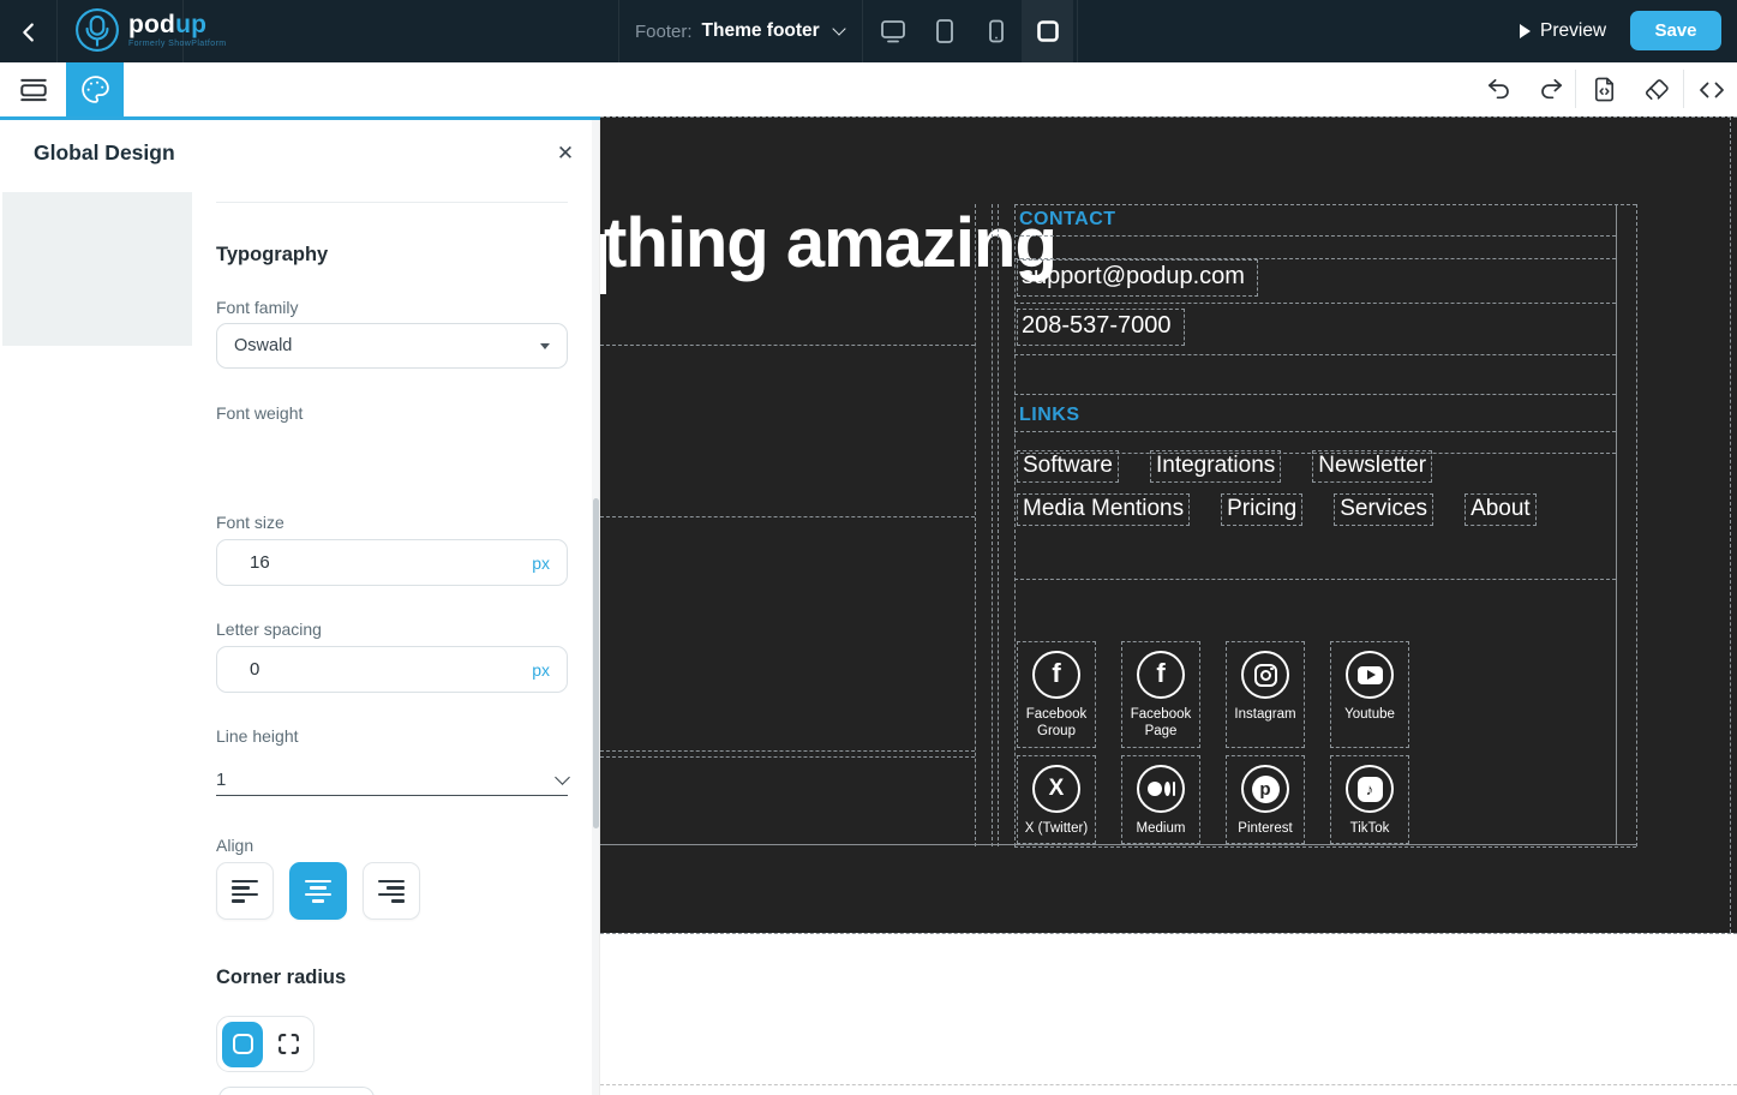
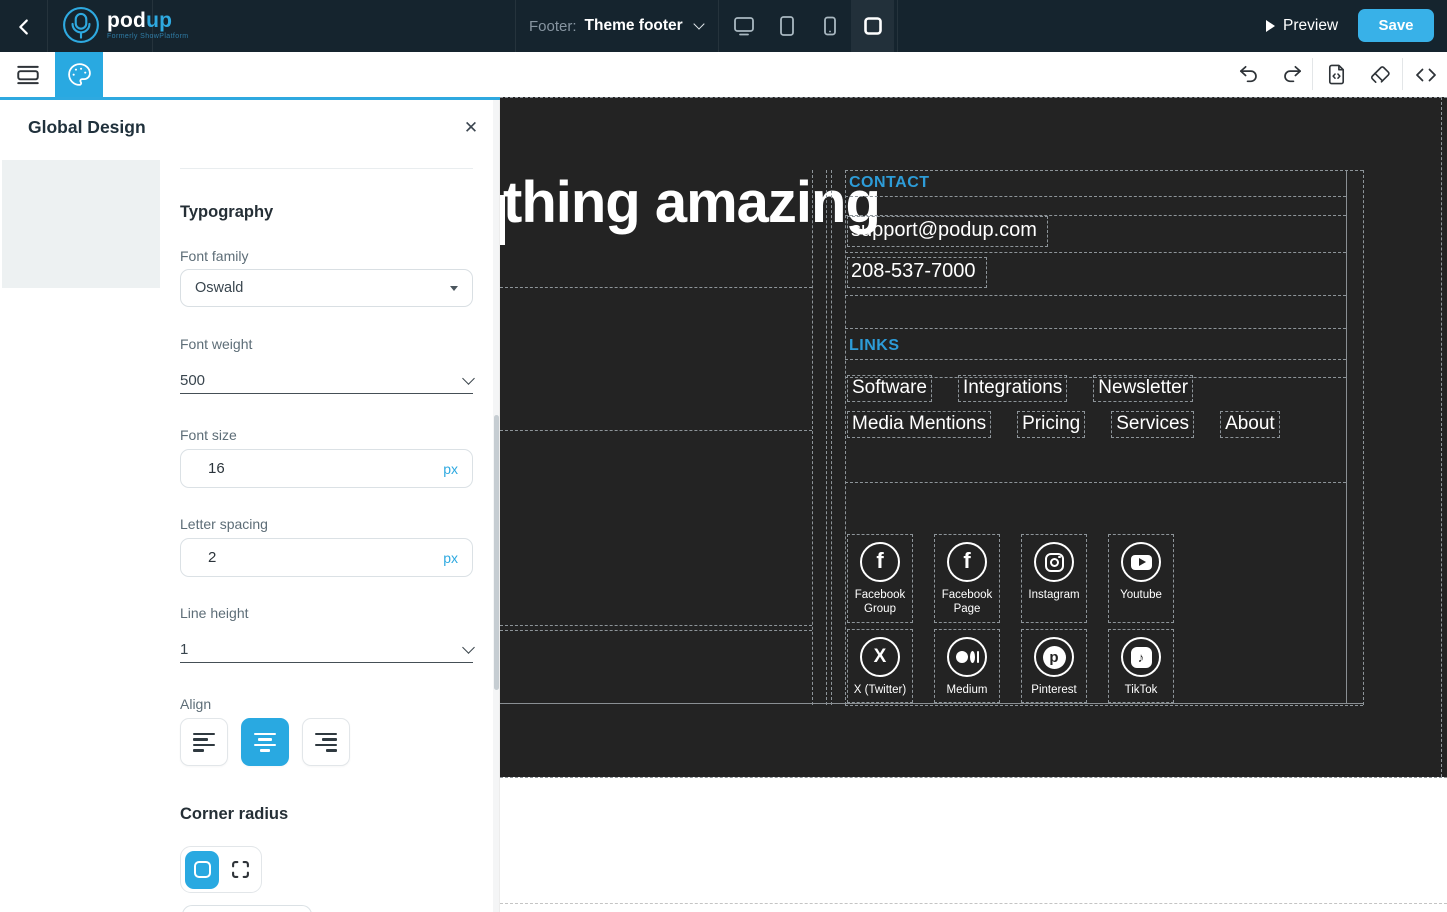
  podup
  Footer:
  Theme footer
  Preview
  Save
  Global Design
  ✕
  Typography
  Font family
  Oswald
  Font weight
+ 500
  Font size
  16
  px
  Letter spacing
- 0
+ 2
  px
  Line height
  1
  Align
  Corner radius
  thing amazing
  CONTACT
  support@podup.com
  208-537-7000
  LINKS
  Software
  Integrations
  Newsletter
  Media Mentions
  Pricing
  Services
  About
  f
  Facebook Group
  f
  Facebook Page
  Instagram
  Youtube
  X
  X (Twitter)
  Medium
  p
  Pinterest
  ♪
  TikTok
